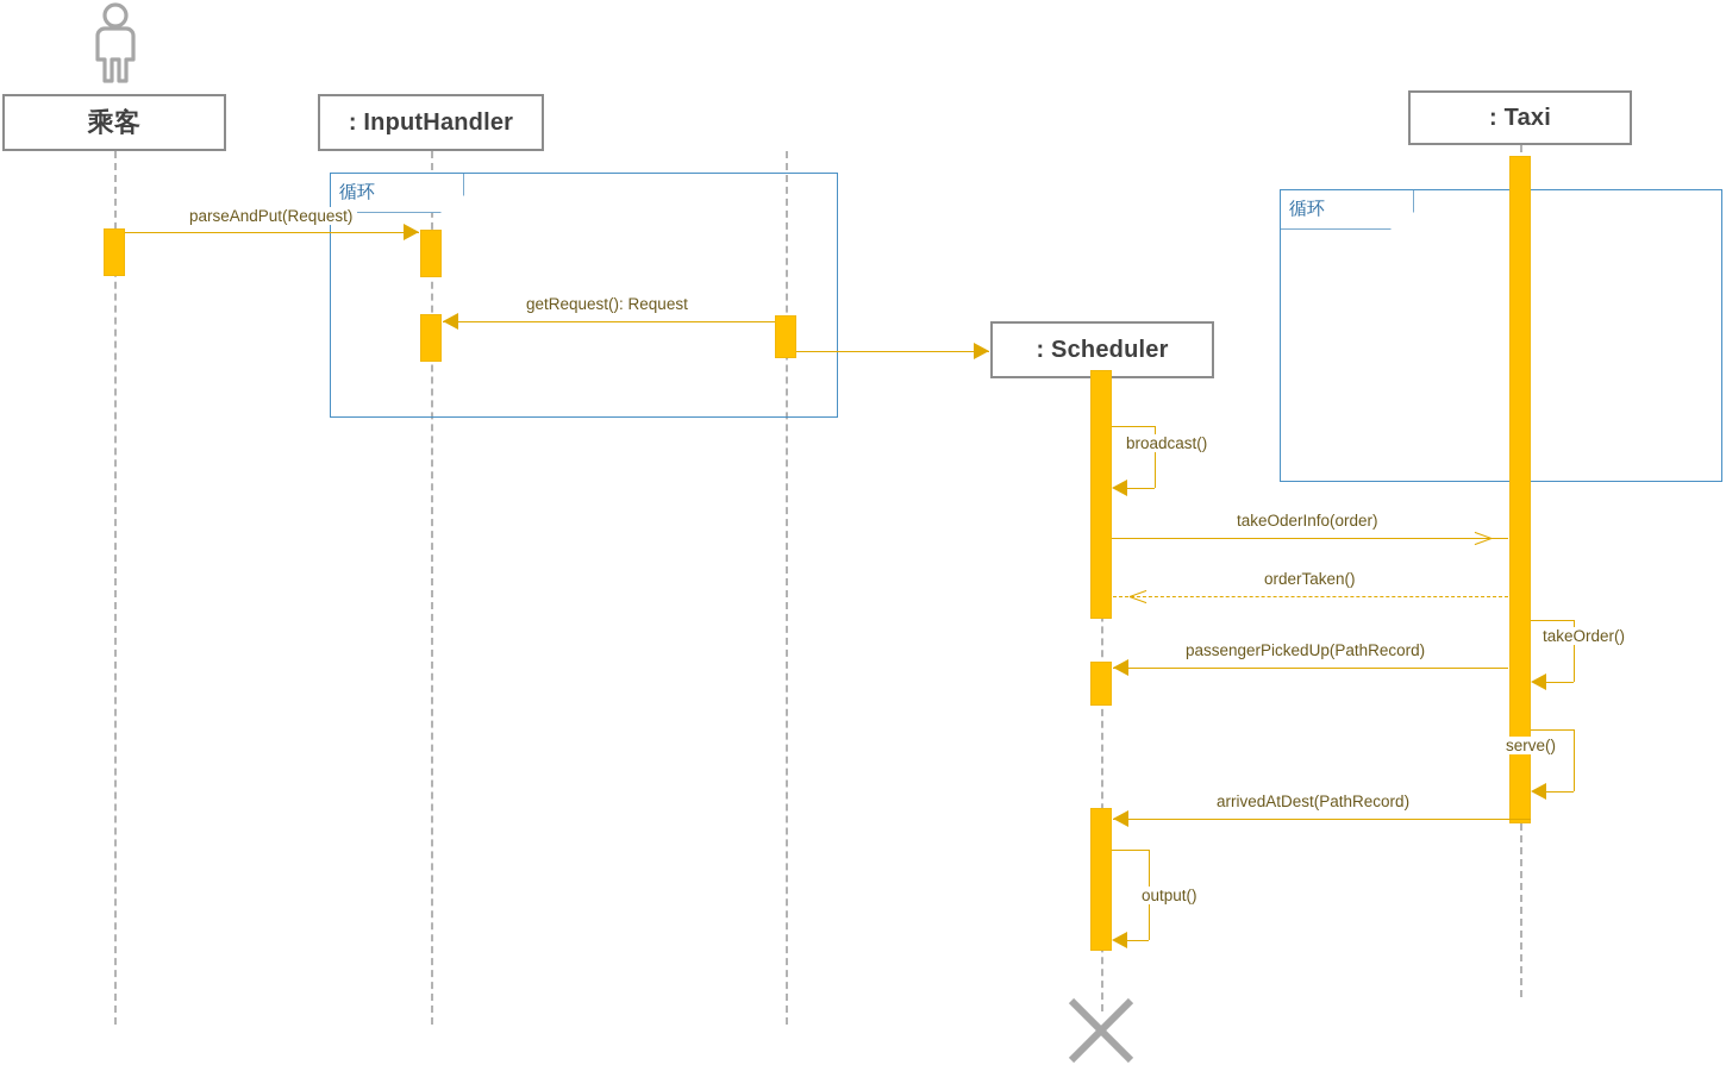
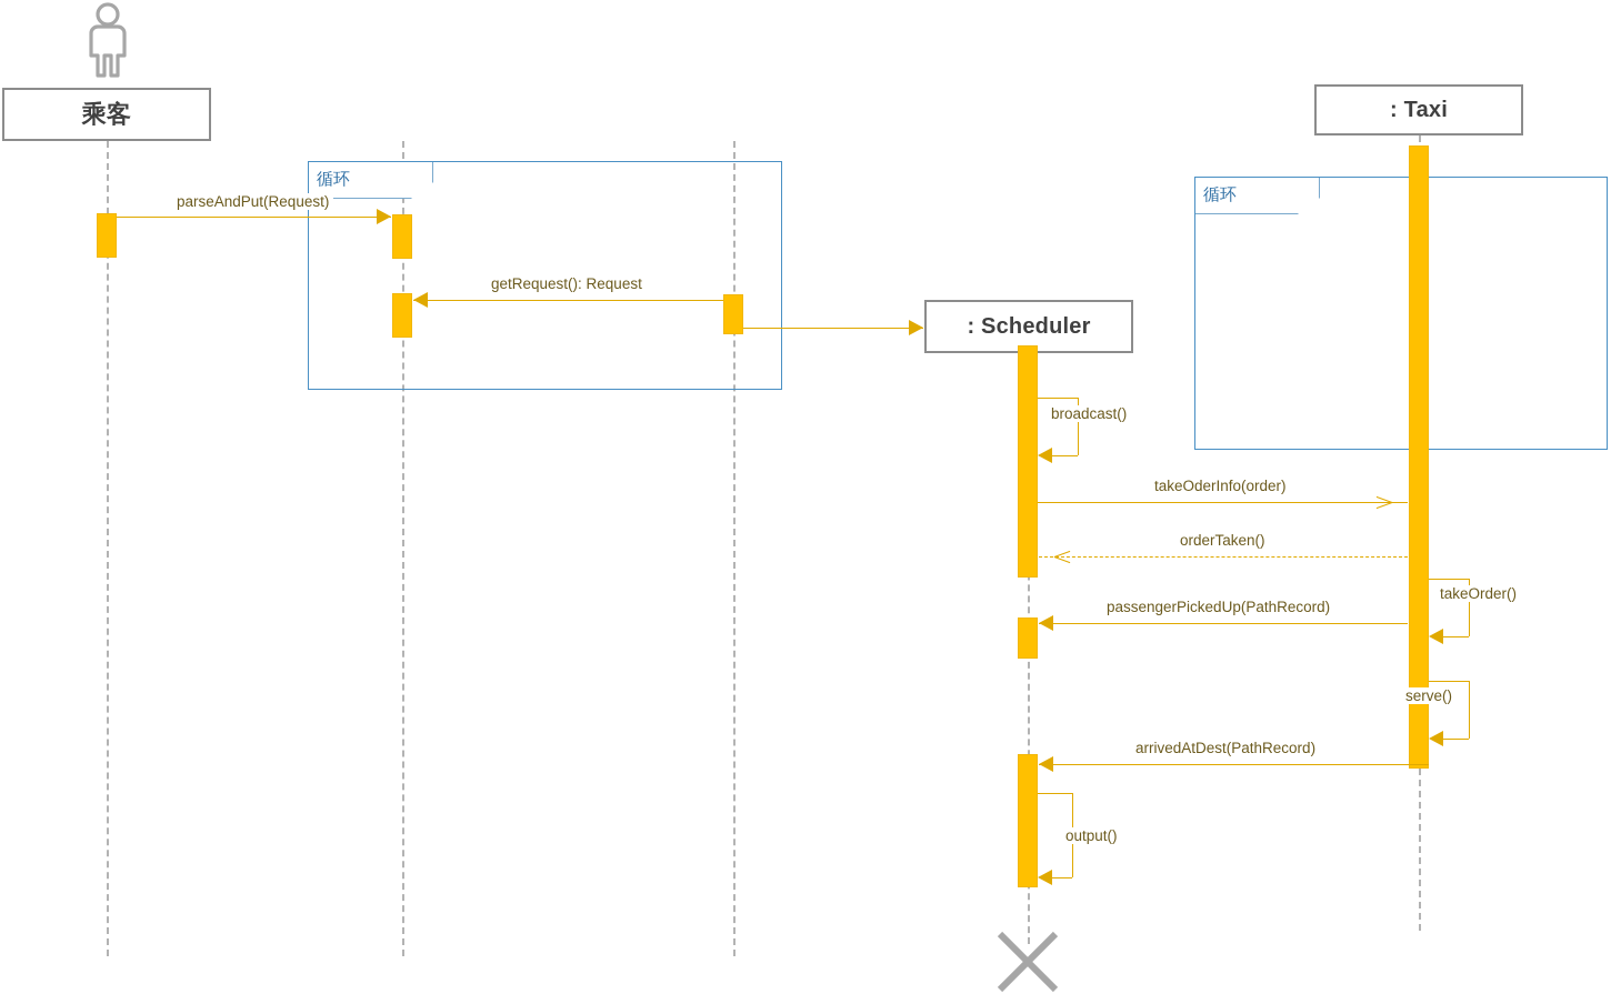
  循环
  循环
  乘客
- : InputHandler
  : Scheduler
  : Taxi
  parseAndPut(Request)
  getRequest(): Request
  broadcast()
  takeOderInfo(order)
  orderTaken()
  takeOrder()
  passengerPickedUp(PathRecord)
  serve()
  arrivedAtDest(PathRecord)
  output()
